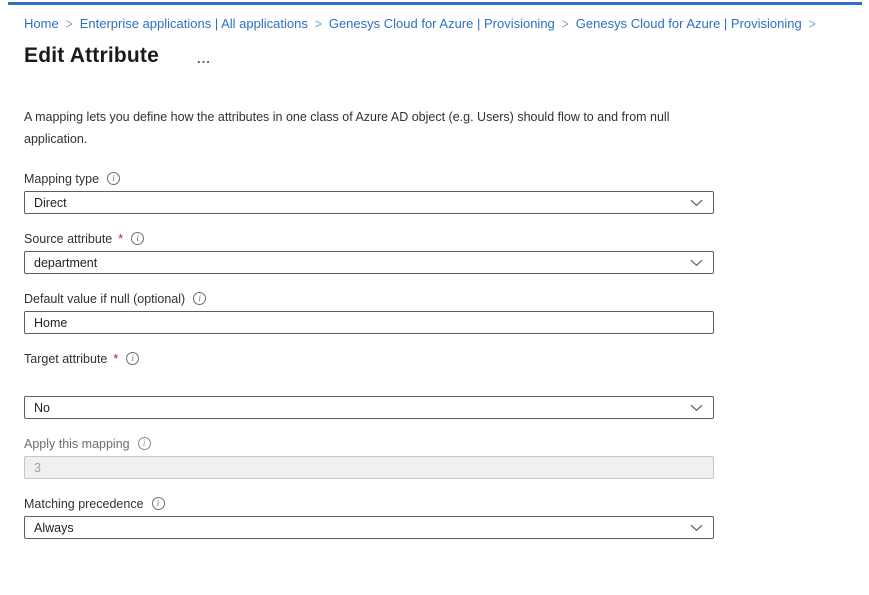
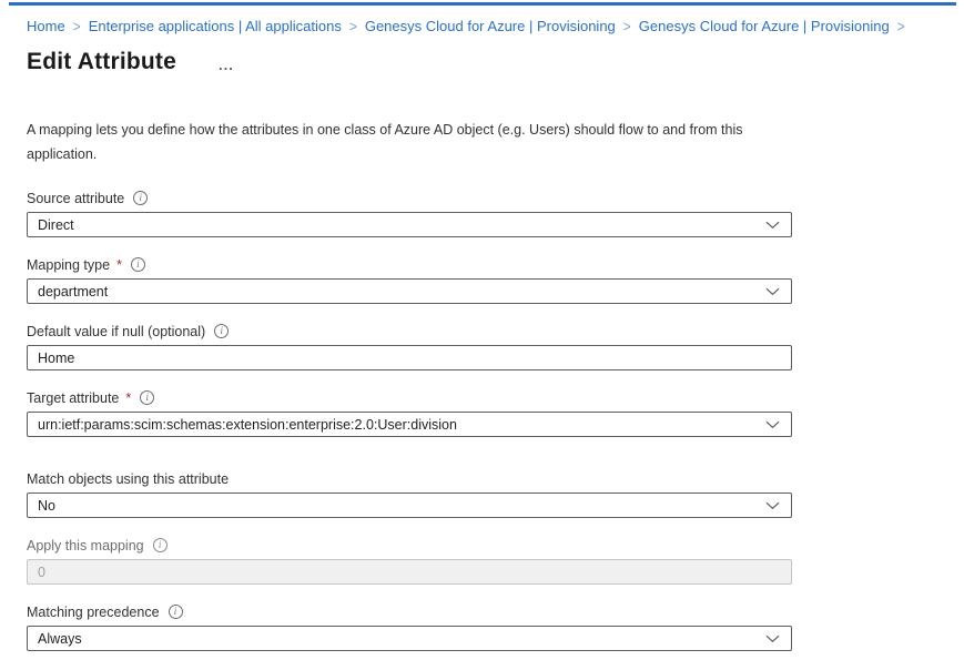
  Home
  >
  Enterprise applications | All applications
  >
  Genesys Cloud for Azure | Provisioning
  >
  Genesys Cloud for Azure | Provisioning
  >
  Edit Attribute
  ...
- A mapping lets you define how the attributes in one class of Azure AD object (e.g. Users) should flow to and from null application.
+ A mapping lets you define how the attributes in one class of Azure AD object (e.g. Users) should flow to and from this application.
- Mapping type
+ Source attribute
  i
  Direct
- Source attribute
+ Mapping type
  *
  i
  department
  Default value if null (optional)
  i
  Home
  Target attribute
  *
  i
+ urn:ietf:params:scim:schemas:extension:enterprise:2.0:User:division
+ Match objects using this attribute
  No
  Apply this mapping
  i
- 3
+ 0
  Matching precedence
  i
  Always
